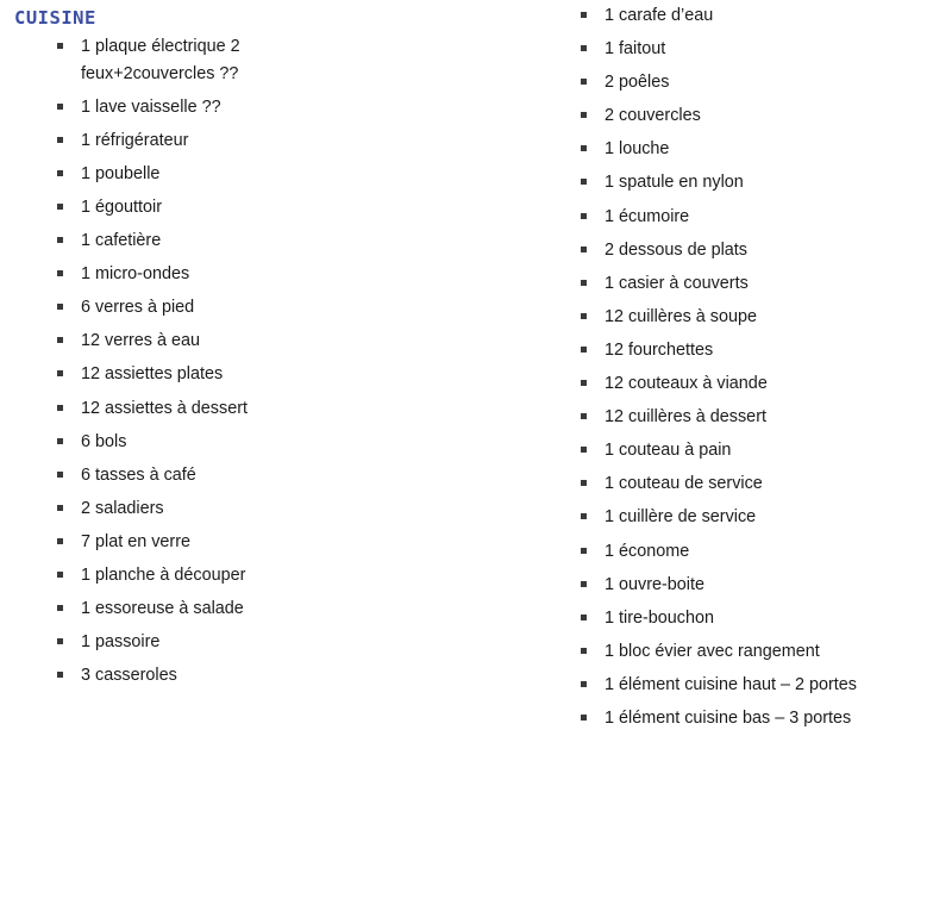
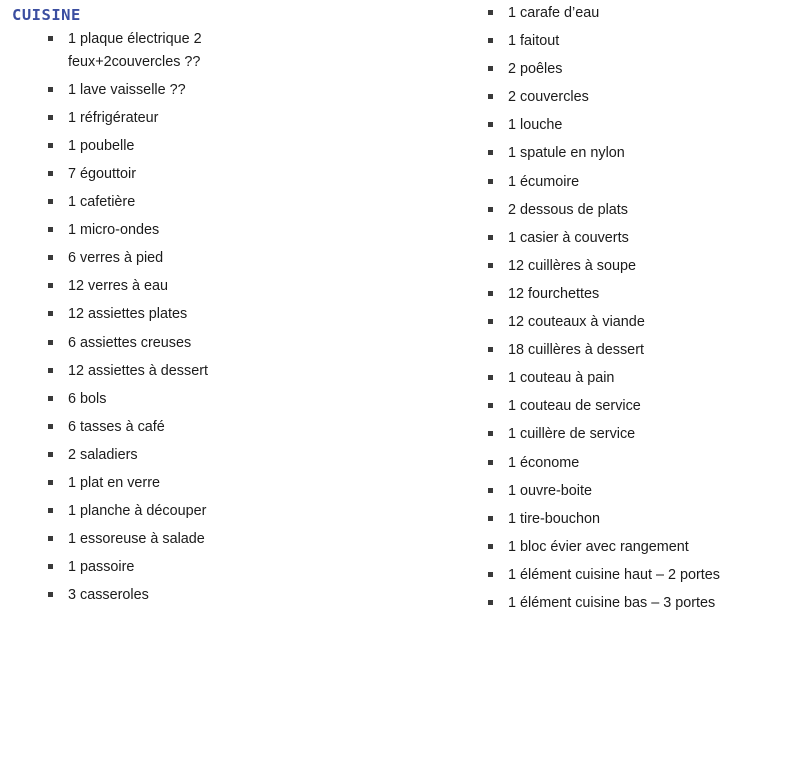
  CUISINE
  1 plaque électrique 2
  feux+2couvercles ??
  1 lave vaisselle ??
  1 réfrigérateur
  1 poubelle
- 1 égouttoir
+ 7 égouttoir
  1 cafetière
  1 micro-ondes
  6 verres à pied
  12 verres à eau
  12 assiettes plates
+ 6 assiettes creuses
  12 assiettes à dessert
  6 bols
  6 tasses à café
  2 saladiers
- 7 plat en verre
+ 1 plat en verre
  1 planche à découper
  1 essoreuse à salade
  1 passoire
  3 casseroles
  1 carafe d’eau
  1 faitout
  2 poêles
  2 couvercles
  1 louche
  1 spatule en nylon
  1 écumoire
  2 dessous de plats
  1 casier à couverts
  12 cuillères à soupe
  12 fourchettes
  12 couteaux à viande
- 12 cuillères à dessert
+ 18 cuillères à dessert
  1 couteau à pain
  1 couteau de service
  1 cuillère de service
  1 économe
  1 ouvre-boite
  1 tire-bouchon
  1 bloc évier avec rangement
  1 élément cuisine haut – 2 portes
  1 élément cuisine bas – 3 portes
